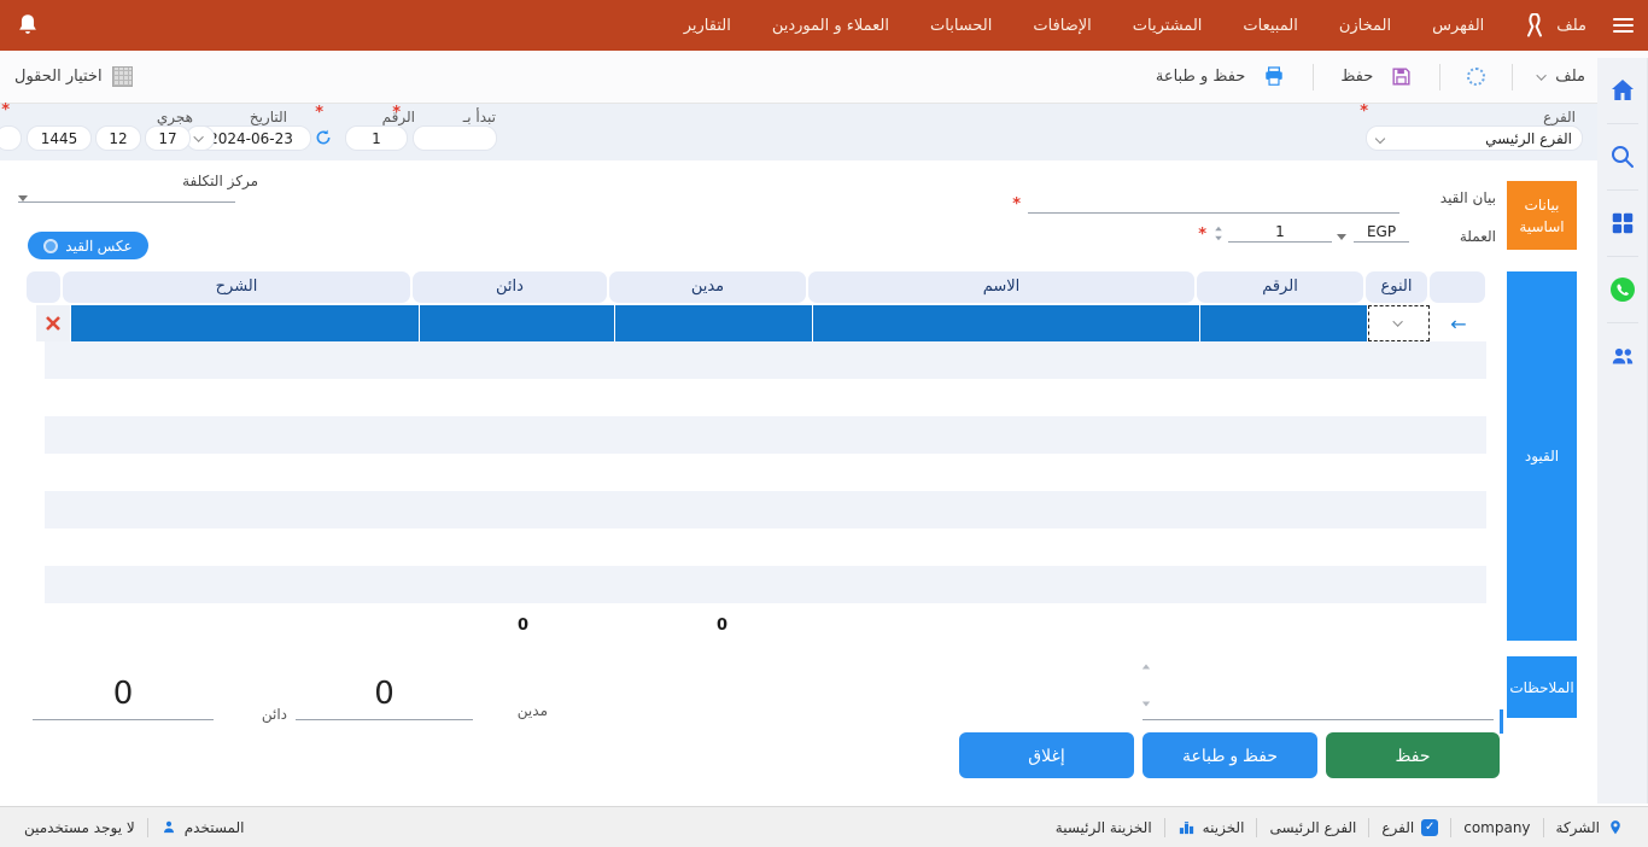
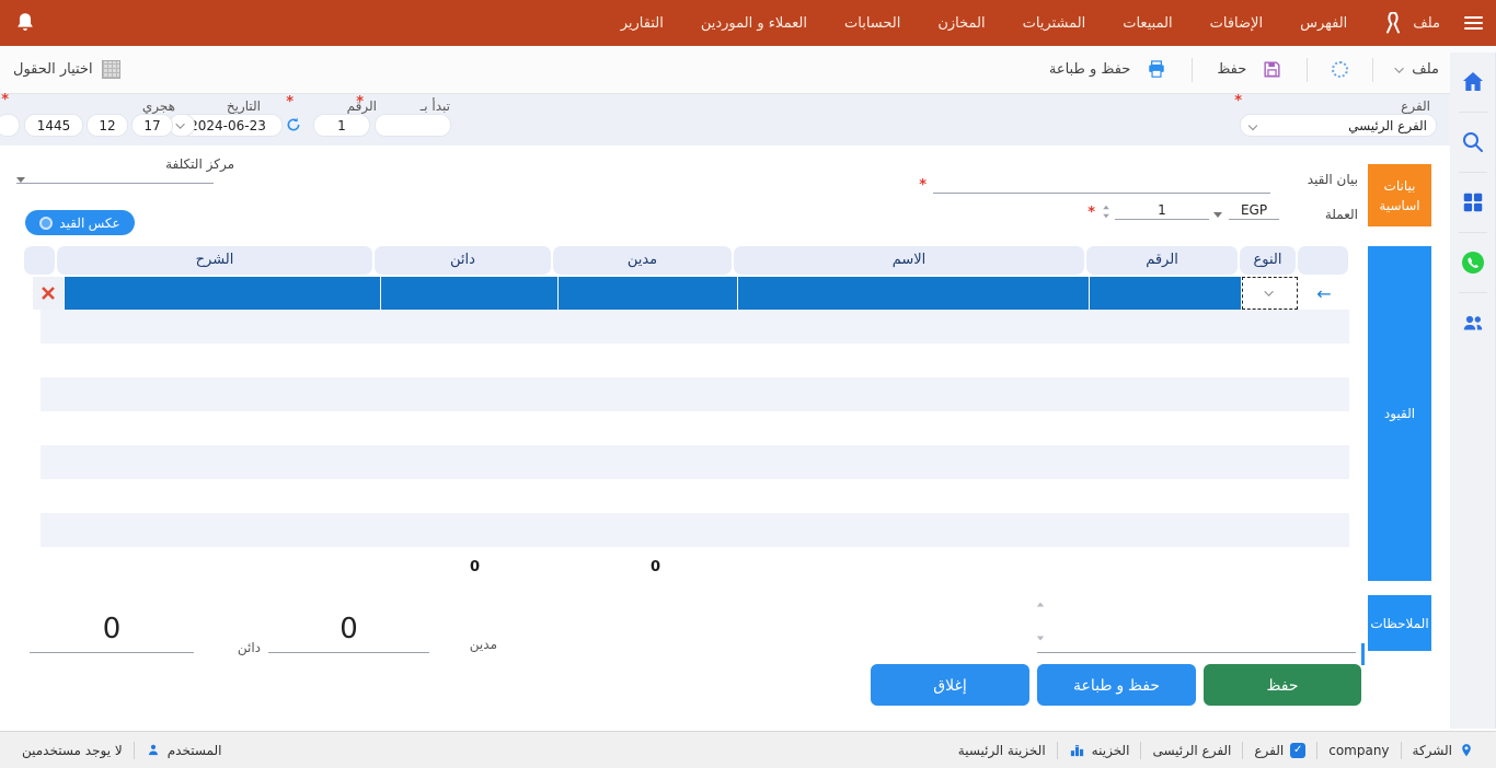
  ملف
  الفهرس
- المخازن
+ الإضافات
  المبيعات
  المشتريات
- الإضافات
+ المخازن
  الحسابات
  العملاء و الموردين
  التقارير
  ملف
  حفظ
  حفظ و طباعة
  اختيار الحقول
  الفرع
  *
  الفرع الرئيسي
  تبدأ بـ
  الرقم
  *
  1
  التاريخ
  *
  024-06-23
  هجري
  *
  17
  12
  1445
  بيان القيد
  *
  العملة
  EGP
  1
  *
  مركز التكلفة
  عكس القيد
  بيانات اساسية
  القيود
  الملاحظات
  النوع
  الرقم
  الاسم
  مدين
  دائن
  الشرح
  ←
  0
  0
  مدين
  0
  دائن
  0
  حفظ
  حفظ و طباعة
  إغلاق
  الشركة
  company
  ✓
  الفرع
  الفرع الرئيسى
  الخزينه
  الخزينة الرئيسية
  المستخدم
  لا يوجد مستخدمين
